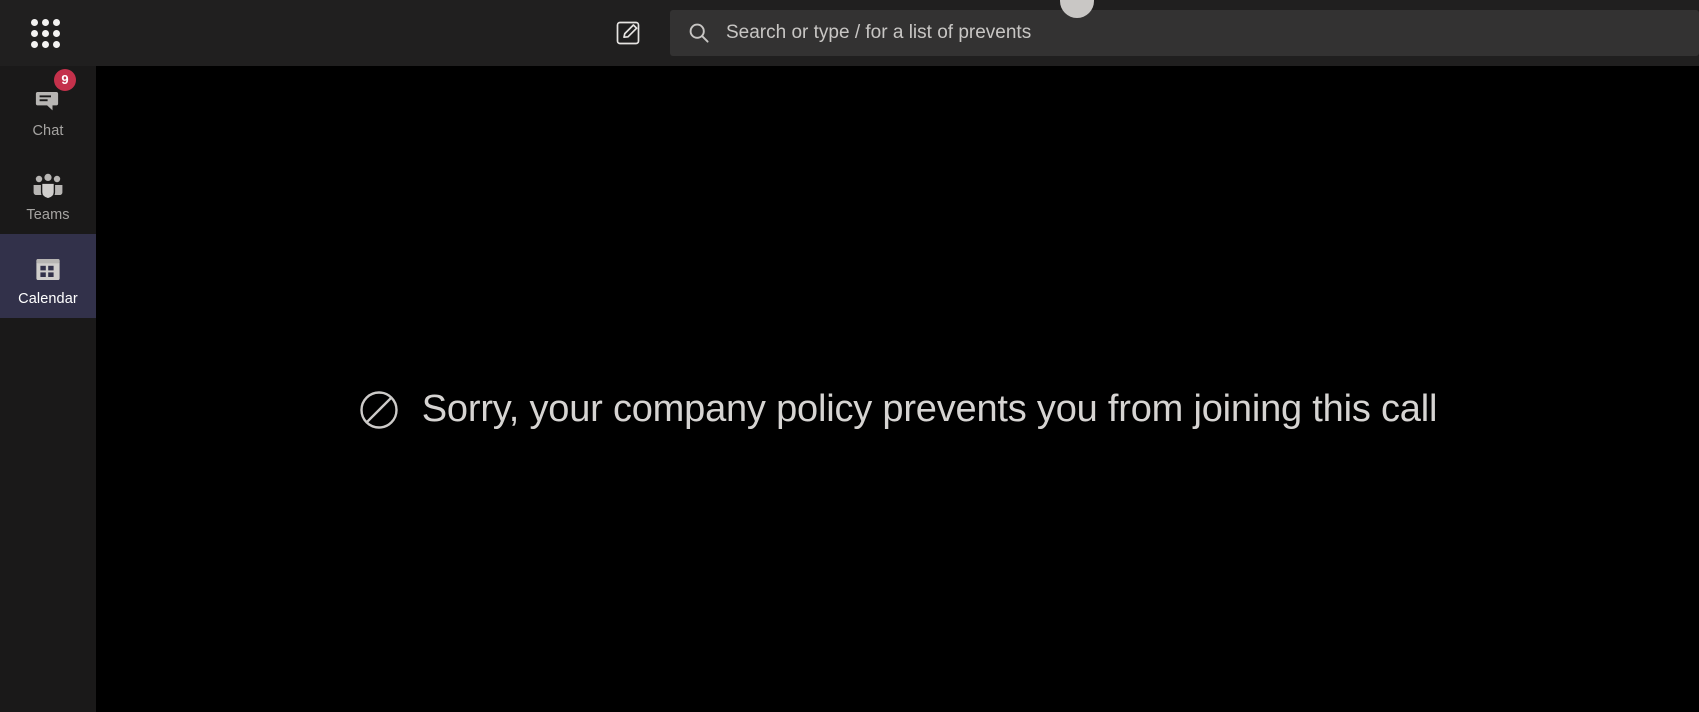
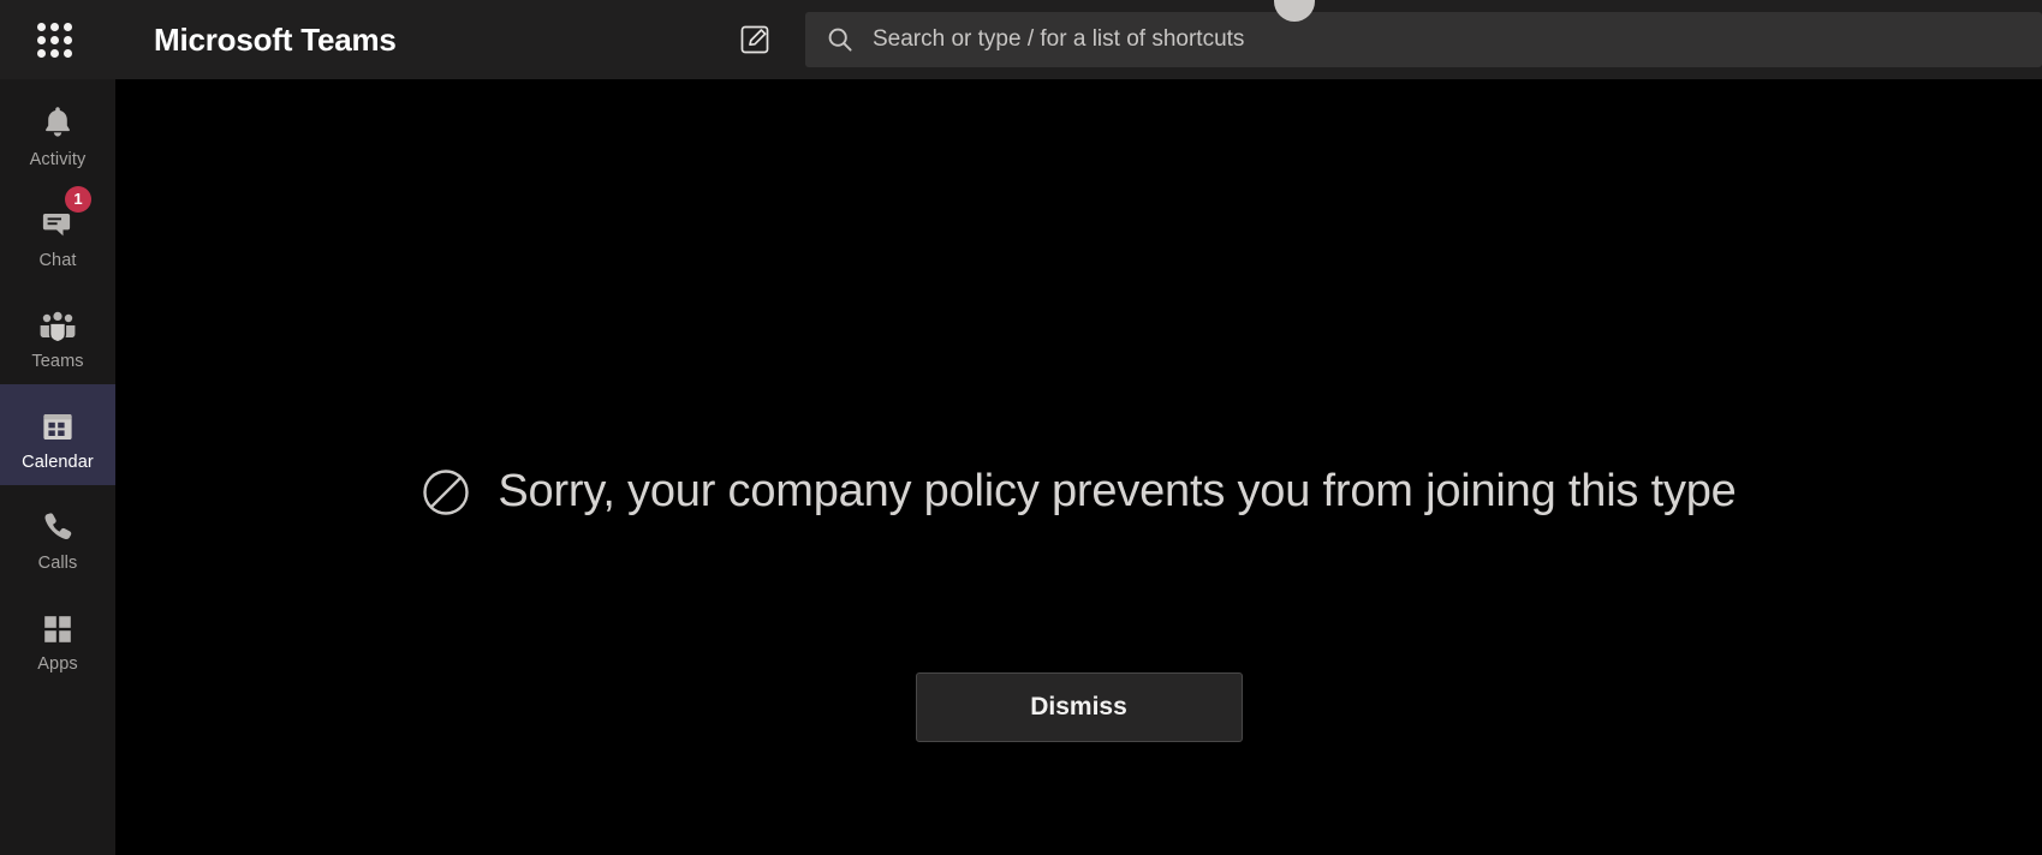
+ Microsoft Teams
- Search or type / for a list of prevents
+ Search or type / for a list of shortcuts
+ Activity
- 9
+ 1
  Chat
  Teams
  Calendar
+ Calls
+ Apps
- Sorry, your company policy prevents you from joining this call
+ Sorry, your company policy prevents you from joining this type
+ Dismiss
